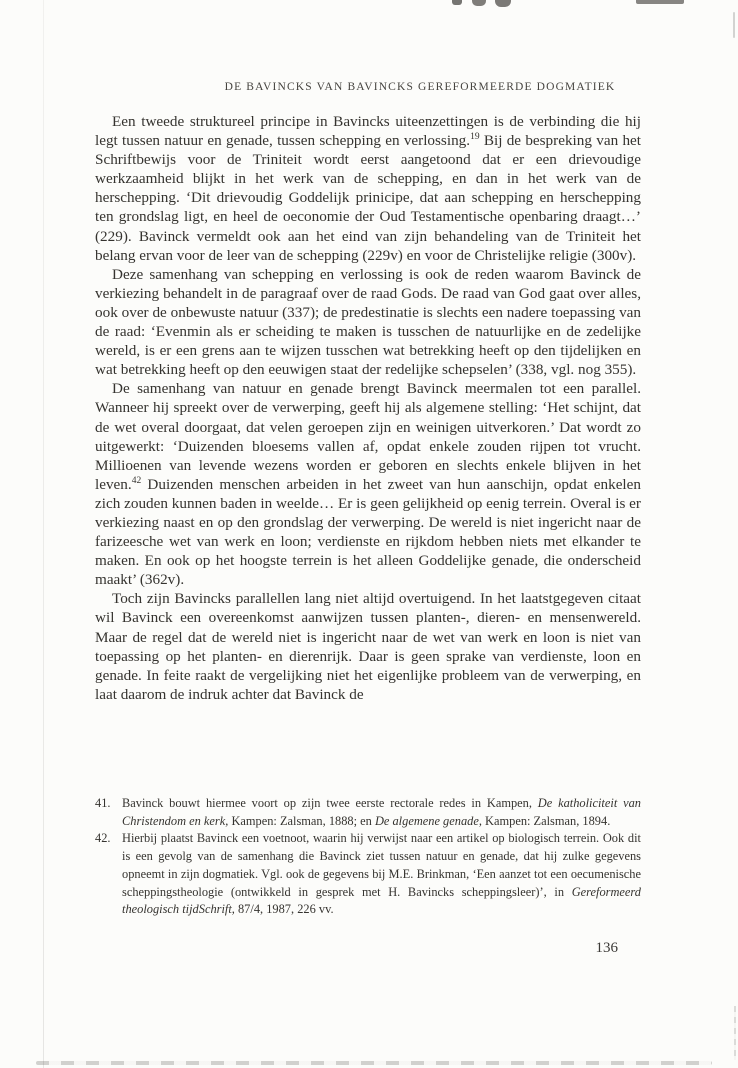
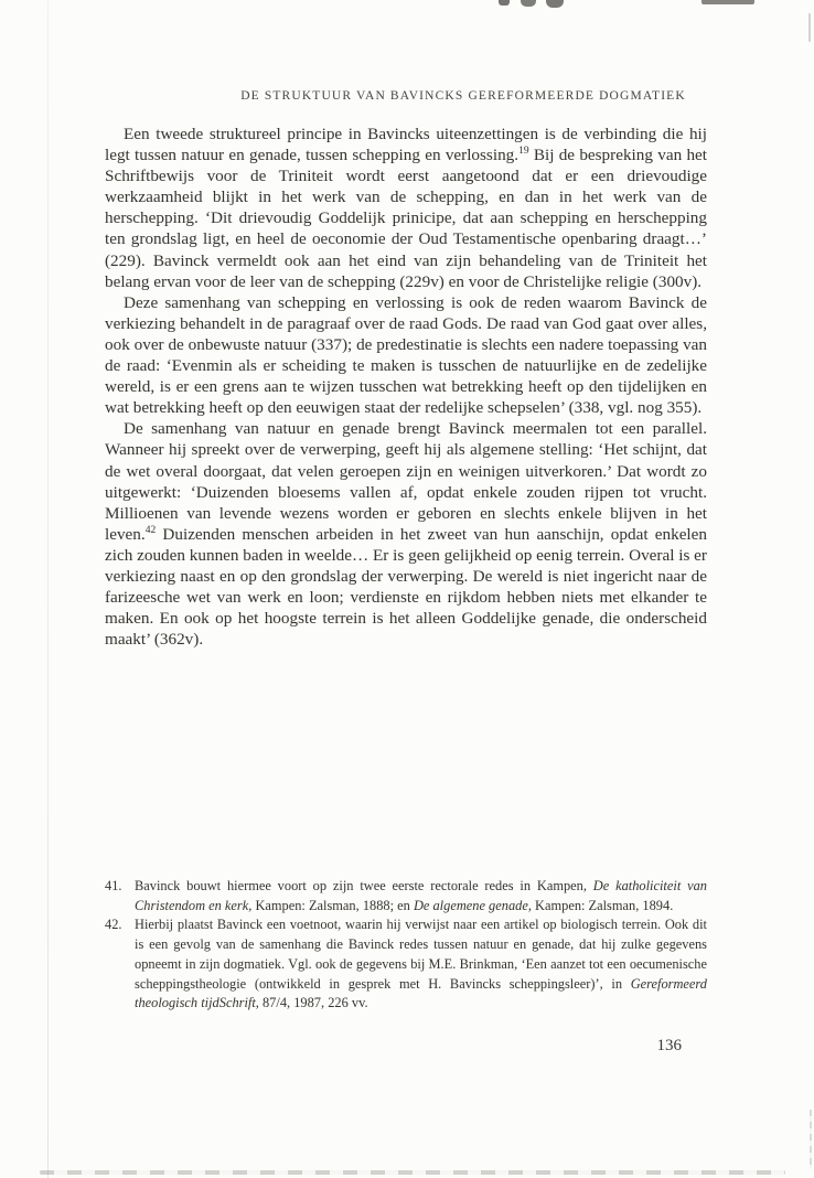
- DE BAVINCKS VAN BAVINCKS GEREFORMEERDE DOGMATIEK
+ DE STRUKTUUR VAN BAVINCKS GEREFORMEERDE DOGMATIEK
  Een tweede struktureel principe in Bavincks uiteenzettingen is de verbinding die hij legt tussen natuur en genade, tussen schepping en verlossing.19 Bij de bespreking van het Schriftbewijs voor de Triniteit wordt eerst aangetoond dat er een drievoudige werkzaamheid blijkt in het werk van de schepping, en dan in het werk van de herschepping. ‘Dit drievoudig Goddelijk prinicipe, dat aan schepping en herschepping ten grondslag ligt, en heel de oeconomie der Oud Testamentische openbaring draagt…’ (229). Bavinck vermeldt ook aan het eind van zijn behandeling van de Triniteit het belang ervan voor de leer van de schepping (229v) en voor de Christelijke religie (300v).
  Deze samenhang van schepping en verlossing is ook de reden waarom Bavinck de verkiezing behandelt in de paragraaf over de raad Gods. De raad van God gaat over alles, ook over de onbewuste natuur (337); de predestinatie is slechts een nadere toepassing van de raad: ‘Evenmin als er scheiding te maken is tusschen de natuurlijke en de zedelijke wereld, is er een grens aan te wijzen tusschen wat betrekking heeft op den tijdelijken en wat betrekking heeft op den eeuwigen staat der redelijke schepselen’ (338, vgl. nog 355).
  De samenhang van natuur en genade brengt Bavinck meermalen tot een parallel. Wanneer hij spreekt over de verwerping, geeft hij als algemene stelling: ‘Het schijnt, dat de wet overal doorgaat, dat velen geroepen zijn en weinigen uitverkoren.’ Dat wordt zo uitgewerkt: ‘Duizenden bloesems vallen af, opdat enkele zouden rijpen tot vrucht. Millioenen van levende wezens worden er geboren en slechts enkele blijven in het leven.42 Duizenden menschen arbeiden in het zweet van hun aanschijn, opdat enkelen zich zouden kunnen baden in weelde… Er is geen gelijkheid op eenig terrein. Overal is er verkiezing naast en op den grondslag der verwerping. De wereld is niet ingericht naar de farizeesche wet van werk en loon; verdienste en rijkdom hebben niets met elkander te maken. En ook op het hoogste terrein is het alleen Goddelijke genade, die onderscheid maakt’ (362v).
- Toch zijn Bavincks parallellen lang niet altijd overtuigend. In het laatstgegeven citaat wil Bavinck een overeenkomst aanwijzen tussen planten-, dieren- en mensenwereld. Maar de regel dat de wereld niet is ingericht naar de wet van werk en loon is niet van toepassing op het planten- en dierenrijk. Daar is geen sprake van verdienste, loon en genade. In feite raakt de vergelijking niet het eigenlijke probleem van de verwerping, en laat daarom de indruk achter dat Bavinck de
  41.
  Bavinck bouwt hiermee voort op zijn twee eerste rectorale redes in Kampen, De katholiciteit van Christendom en kerk, Kampen: Zalsman, 1888; en De algemene genade, Kampen: Zalsman, 1894.
  42.
- Hierbij plaatst Bavinck een voetnoot, waarin hij verwijst naar een artikel op biologisch terrein. Ook dit is een gevolg van de samenhang die Bavinck ziet tussen natuur en genade, dat hij zulke gegevens opneemt in zijn dogmatiek. Vgl. ook de gegevens bij M.E. Brinkman, ‘Een aanzet tot een oecumenische scheppingstheologie (ontwikkeld in gesprek met H. Bavincks scheppingsleer)’, in Gereformeerd theologisch tijdSchrift, 87/4, 1987, 226 vv.
+ Hierbij plaatst Bavinck een voetnoot, waarin hij verwijst naar een artikel op biologisch terrein. Ook dit is een gevolg van de samenhang die Bavinck redes tussen natuur en genade, dat hij zulke gegevens opneemt in zijn dogmatiek. Vgl. ook de gegevens bij M.E. Brinkman, ‘Een aanzet tot een oecumenische scheppingstheologie (ontwikkeld in gesprek met H. Bavincks scheppingsleer)’, in Gereformeerd theologisch tijdSchrift, 87/4, 1987, 226 vv.
  136
